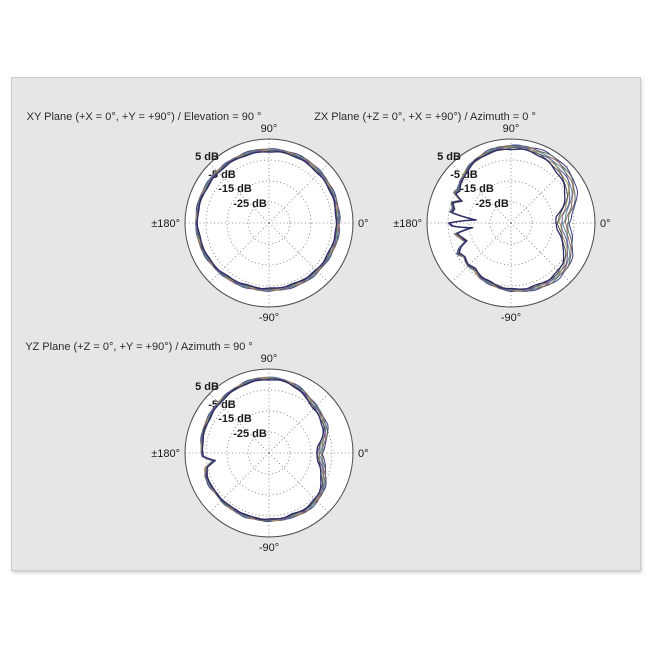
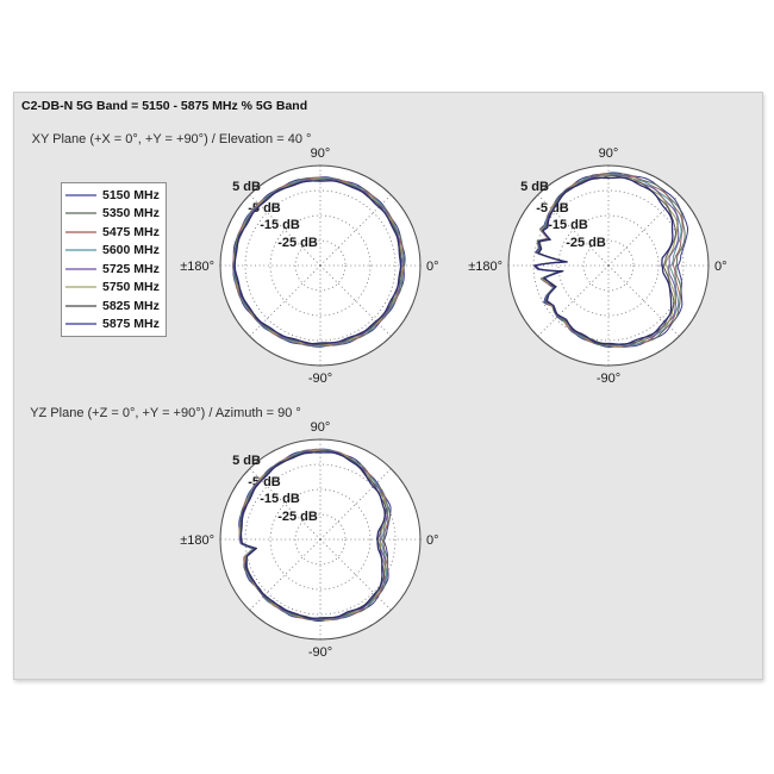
+ C2-DB-N 5G Band = 5150 - 5875 MHz % 5G Band
- XY Plane (+X = 0°, +Y = +90°) / Elevation = 90 °
+ XY Plane (+X = 0°, +Y = +90°) / Elevation = 40 °
- ZX Plane (+Z = 0°, +X = +90°) / Azimuth = 0 °
  YZ Plane (+Z = 0°, +Y = +90°) / Azimuth = 90 °
  5 dB
  - dB
  -15 dB
  -25 dB
  90°
  -90°
  0°
  ±180°
  5 dB
  -5 dB
  -15 dB
  -25 dB
  90°
  -90°
  0°
  ±180°
  5 dB
  -5 dB
  -15 dB
  -25 dB
  90°
  -90°
  0°
  ±180°
+ 5150 MHz
+ 5350 MHz
+ 5475 MHz
+ 5600 MHz
+ 5725 MHz
+ 5750 MHz
+ 5825 MHz
+ 5875 MHz
